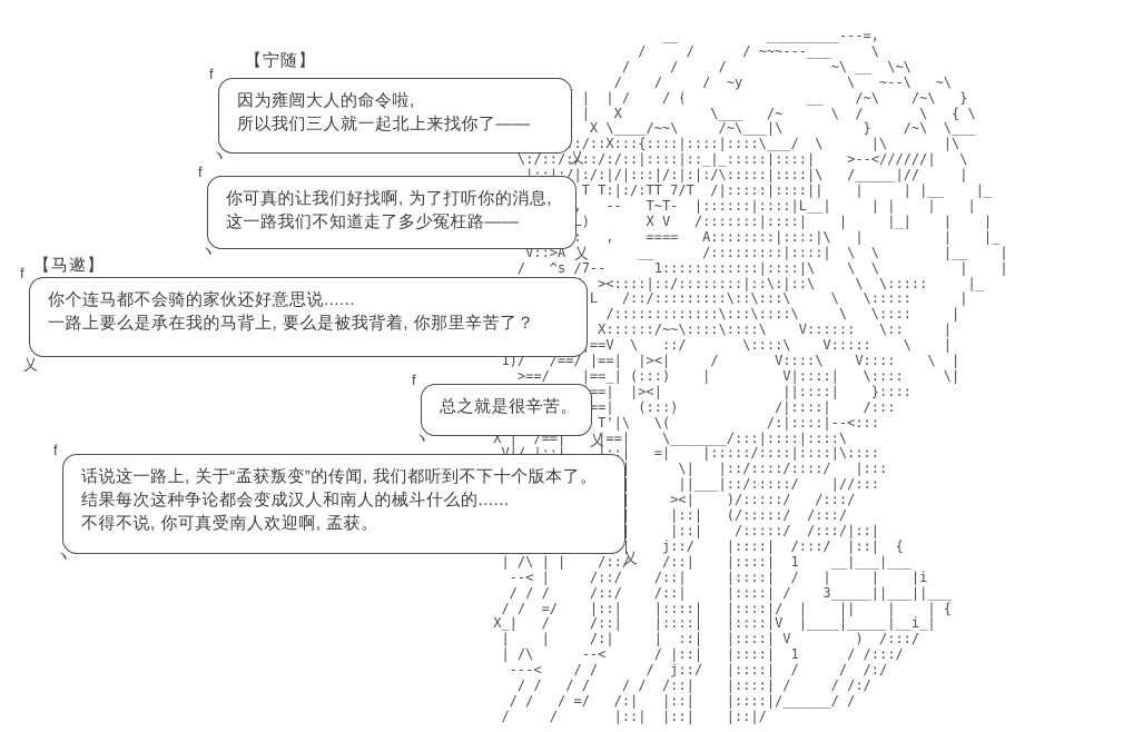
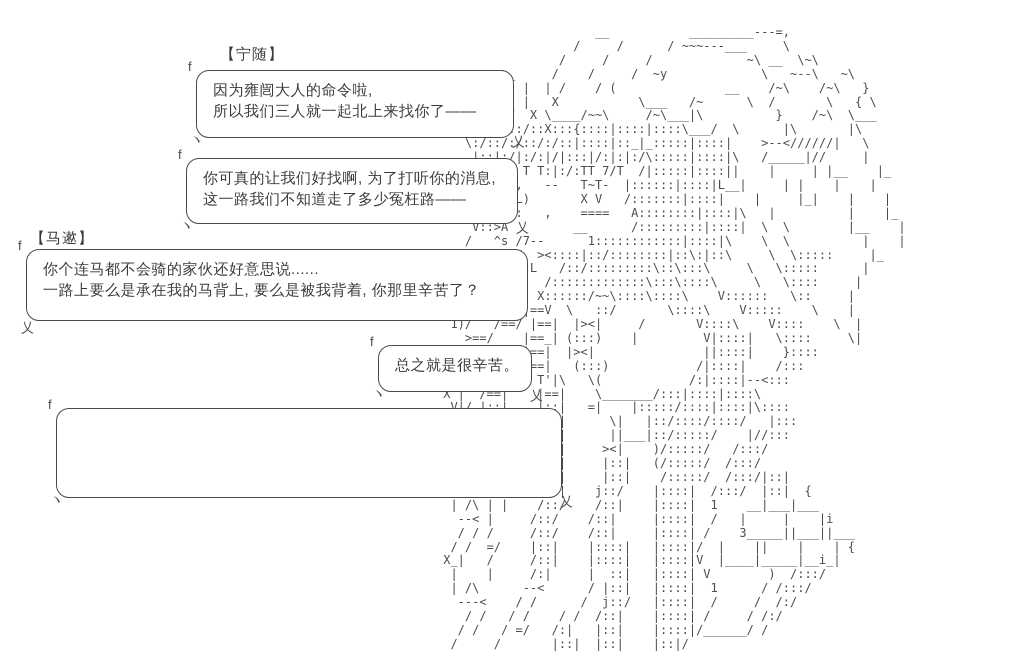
  __ _________---=,
  / / / ~~~---___ \
  / / / ~\ __ \~\
  _ / / / ~y \ ~--\ ~\
  | | / / ( __ /~\ /~\ }
  | X \___ /~ \ / \ { \
  X \____/~~\ /~\___|\ } /~\ \___
  :/::X:::{::::|::::|::::\___/ \ |\ |\
  \:/::/:/::/:/::|::::|::_|_:::::|::::| >--<//////| \
  /|:/:|/|:::|/:|:|:/\:::::|::::|\ /_____|// |
  T T:|:/:TT 7/T /|:::::|::::|| | | |__ |_
  , -- T~T- |::::::|::::|L__| | | | |
  L) X V /:::::::|::::| | |_| | |
  : , ==== A::::::::|::::|\ | | |_
  V::>A __ /:::::::::|::::| \ \ |__ |
  / ^s /7-- 1::::::::::::|::::|\ \ \ | |
  ><::::|::/::::::::|::\:|::\ \ \::::: |_
  L /::/:::::::::\::\:::\ \ \::::: |
  /:::::::::::::\:::\::::\ \ \:::: |
  X::::::/~~\::::\::::\ V:::::: \:: |
  ==V \ ::/ \::::\ V::::: \ |
  1)/ /==/ |==| |><| / V::::\ V:::: \ |
  >==/ |==_| (:::) | V|::::| \:::: \|
  ==| |><| ||::::| }::::
  ==| (:::) /|::::| /:::
  T'|\ \( /:|::::|--<:::
  X | /==| |==| \_______/:::|::::|::::\
  :| =| |:::::/::::|::::|\::::
  | \| |::/::::/::::/ |:::
  | ||___|::/:::::/ |//:::
  | |::| (/:::::/ /:::/
  | |::| /:::::/ /:::/|::|
  | j::/ |::::| /:::/ |::| {
  | /\ | | /::/ /::| |::::| 1 __|___|___
  --< | /::/ /::| |::::| / | | |i
  / / / /::/ /::| |::::| / 3_____||___||___
  / / =/ |::| |::::| |::::|/ | || | | {
  X_| / /::| |::::| |::::|V |____|_____|__i_|
  | | /:| | ::| |::::| V ) /:::/
  | /\ --< / |::| |::::| 1 / /:::/
  ---< / / / j::/ |::::| / / /:/
  / / / / / / /::| |::::| / / /:/
  / / / =/ /:| |::| |::::|/______/ /
  / / |::| |::| |::|/
  【宁随】
  f
  ヽ
  乂
  因为雍闿大人的命令啦,
  所以我们三人就一起北上来找你了――
  f
  ヽ
  乂
  你可真的让我们好找啊, 为了打听你的消息,
  这一路我们不知道走了多少冤枉路――
  【马遬】
  f
  乂
  你个连马都不会骑的家伙还好意思说......
  一路上要么是承在我的马背上, 要么是被我背着, 你那里辛苦了？
  f
  ヽ
  乂
  总之就是很辛苦。
  f
  ヽ
  乂
- 话说这一路上, 关于“孟获叛变”的传闻, 我们都听到不下十个版本了。
- 结果每次这种争论都会变成汉人和南人的械斗什么的......
- 不得不说, 你可真受南人欢迎啊, 孟获。
